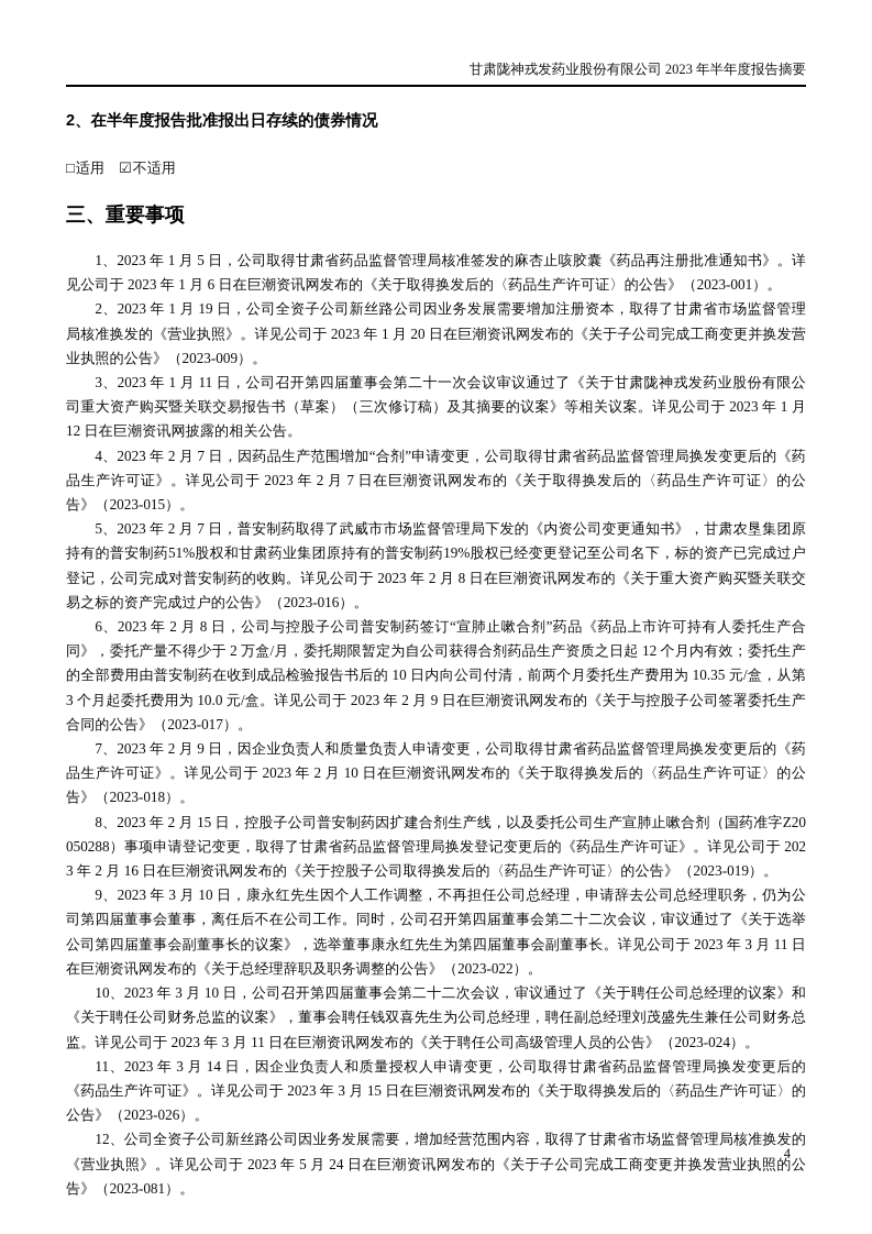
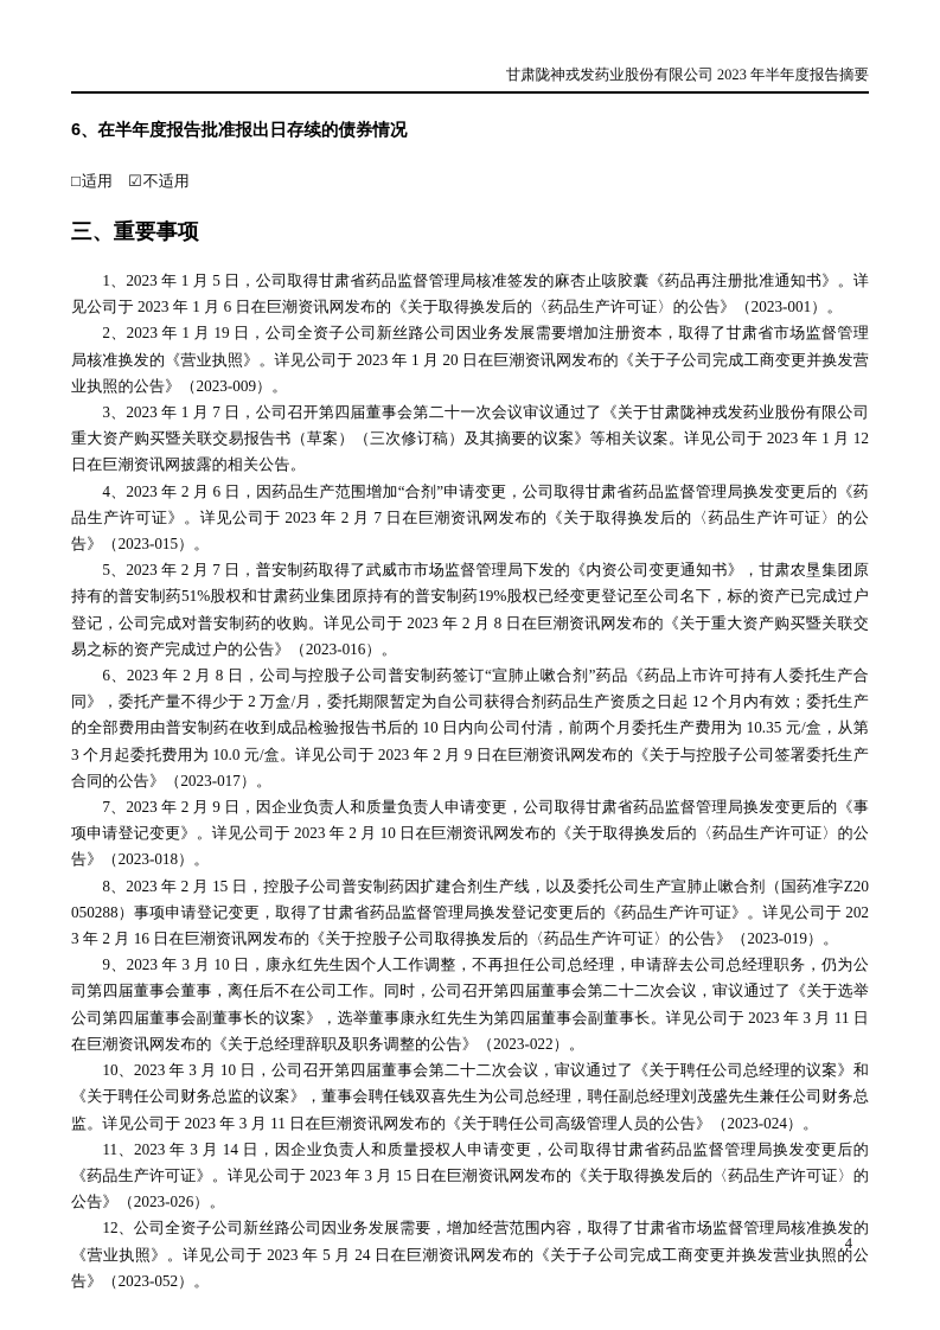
  甘肃陇神戎发药业股份有限公司 2023 年半年度报告摘要
- 2、在半年度报告批准报出日存续的债券情况
+ 6、在半年度报告批准报出日存续的债券情况
  □适用 ☑不适用
  三、重要事项
  1、2023 年 1 月 5 日，公司取得甘肃省药品监督管理局核准签发的麻杏止咳胶囊《药品再注册批准通知书》。详见公司于 2023 年 1 月 6 日在巨潮资讯网发布的《关于取得换发后的〈药品生产许可证〉的公告》（2023-001）。
  2、2023 年 1 月 19 日，公司全资子公司新丝路公司因业务发展需要增加注册资本，取得了甘肃省市场监督管理局核准换发的《营业执照》。详见公司于 2023 年 1 月 20 日在巨潮资讯网发布的《关于子公司完成工商变更并换发营业执照的公告》（2023-009）。
- 3、2023 年 1 月 11 日，公司召开第四届董事会第二十一次会议审议通过了《关于甘肃陇神戎发药业股份有限公司重大资产购买暨关联交易报告书（草案）（三次修订稿）及其摘要的议案》等相关议案。详见公司于 2023 年 1 月 12 日在巨潮资讯网披露的相关公告。
+ 3、2023 年 1 月 7 日，公司召开第四届董事会第二十一次会议审议通过了《关于甘肃陇神戎发药业股份有限公司重大资产购买暨关联交易报告书（草案）（三次修订稿）及其摘要的议案》等相关议案。详见公司于 2023 年 1 月 12 日在巨潮资讯网披露的相关公告。
- 4、2023 年 2 月 7 日，因药品生产范围增加“合剂”申请变更，公司取得甘肃省药品监督管理局换发变更后的《药品生产许可证》。详见公司于 2023 年 2 月 7 日在巨潮资讯网发布的《关于取得换发后的〈药品生产许可证〉的公告》（2023-015）。
+ 4、2023 年 2 月 6 日，因药品生产范围增加“合剂”申请变更，公司取得甘肃省药品监督管理局换发变更后的《药品生产许可证》。详见公司于 2023 年 2 月 7 日在巨潮资讯网发布的《关于取得换发后的〈药品生产许可证〉的公告》（2023-015）。
  5、2023 年 2 月 7 日，普安制药取得了武威市市场监督管理局下发的《内资公司变更通知书》，甘肃农垦集团原持有的普安制药51%股权和甘肃药业集团原持有的普安制药19%股权已经变更登记至公司名下，标的资产已完成过户登记，公司完成对普安制药的收购。详见公司于 2023 年 2 月 8 日在巨潮资讯网发布的《关于重大资产购买暨关联交易之标的资产完成过户的公告》（2023-016）。
  6、2023 年 2 月 8 日，公司与控股子公司普安制药签订“宣肺止嗽合剂”药品《药品上市许可持有人委托生产合同》，委托产量不得少于 2 万盒/月，委托期限暂定为自公司获得合剂药品生产资质之日起 12 个月内有效；委托生产的全部费用由普安制药在收到成品检验报告书后的 10 日内向公司付清，前两个月委托生产费用为 10.35 元/盒，从第 3 个月起委托费用为 10.0 元/盒。详见公司于 2023 年 2 月 9 日在巨潮资讯网发布的《关于与控股子公司签署委托生产合同的公告》（2023-017）。
- 7、2023 年 2 月 9 日，因企业负责人和质量负责人申请变更，公司取得甘肃省药品监督管理局换发变更后的《药品生产许可证》。详见公司于 2023 年 2 月 10 日在巨潮资讯网发布的《关于取得换发后的〈药品生产许可证〉的公告》（2023-018）。
+ 7、2023 年 2 月 9 日，因企业负责人和质量负责人申请变更，公司取得甘肃省药品监督管理局换发变更后的《事项申请登记变更》。详见公司于 2023 年 2 月 10 日在巨潮资讯网发布的《关于取得换发后的〈药品生产许可证〉的公告》（2023-018）。
  8、2023 年 2 月 15 日，控股子公司普安制药因扩建合剂生产线，以及委托公司生产宣肺止嗽合剂（国药准字Z20050288）事项申请登记变更，取得了甘肃省药品监督管理局换发登记变更后的《药品生产许可证》。详见公司于 2023 年 2 月 16 日在巨潮资讯网发布的《关于控股子公司取得换发后的〈药品生产许可证〉的公告》（2023-019）。
  9、2023 年 3 月 10 日，康永红先生因个人工作调整，不再担任公司总经理，申请辞去公司总经理职务，仍为公司第四届董事会董事，离任后不在公司工作。同时，公司召开第四届董事会第二十二次会议，审议通过了《关于选举公司第四届董事会副董事长的议案》，选举董事康永红先生为第四届董事会副董事长。详见公司于 2023 年 3 月 11 日在巨潮资讯网发布的《关于总经理辞职及职务调整的公告》（2023-022）。
  10、2023 年 3 月 10 日，公司召开第四届董事会第二十二次会议，审议通过了《关于聘任公司总经理的议案》和《关于聘任公司财务总监的议案》，董事会聘任钱双喜先生为公司总经理，聘任副总经理刘茂盛先生兼任公司财务总监。详见公司于 2023 年 3 月 11 日在巨潮资讯网发布的《关于聘任公司高级管理人员的公告》（2023-024）。
  11、2023 年 3 月 14 日，因企业负责人和质量授权人申请变更，公司取得甘肃省药品监督管理局换发变更后的《药品生产许可证》。详见公司于 2023 年 3 月 15 日在巨潮资讯网发布的《关于取得换发后的〈药品生产许可证〉的公告》（2023-026）。
- 12、公司全资子公司新丝路公司因业务发展需要，增加经营范围内容，取得了甘肃省市场监督管理局核准换发的《营业执照》。详见公司于 2023 年 5 月 24 日在巨潮资讯网发布的《关于子公司完成工商变更并换发营业执照的公告》（2023-081）。
+ 12、公司全资子公司新丝路公司因业务发展需要，增加经营范围内容，取得了甘肃省市场监督管理局核准换发的《营业执照》。详见公司于 2023 年 5 月 24 日在巨潮资讯网发布的《关于子公司完成工商变更并换发营业执照的公告》（2023-052）。
  4
